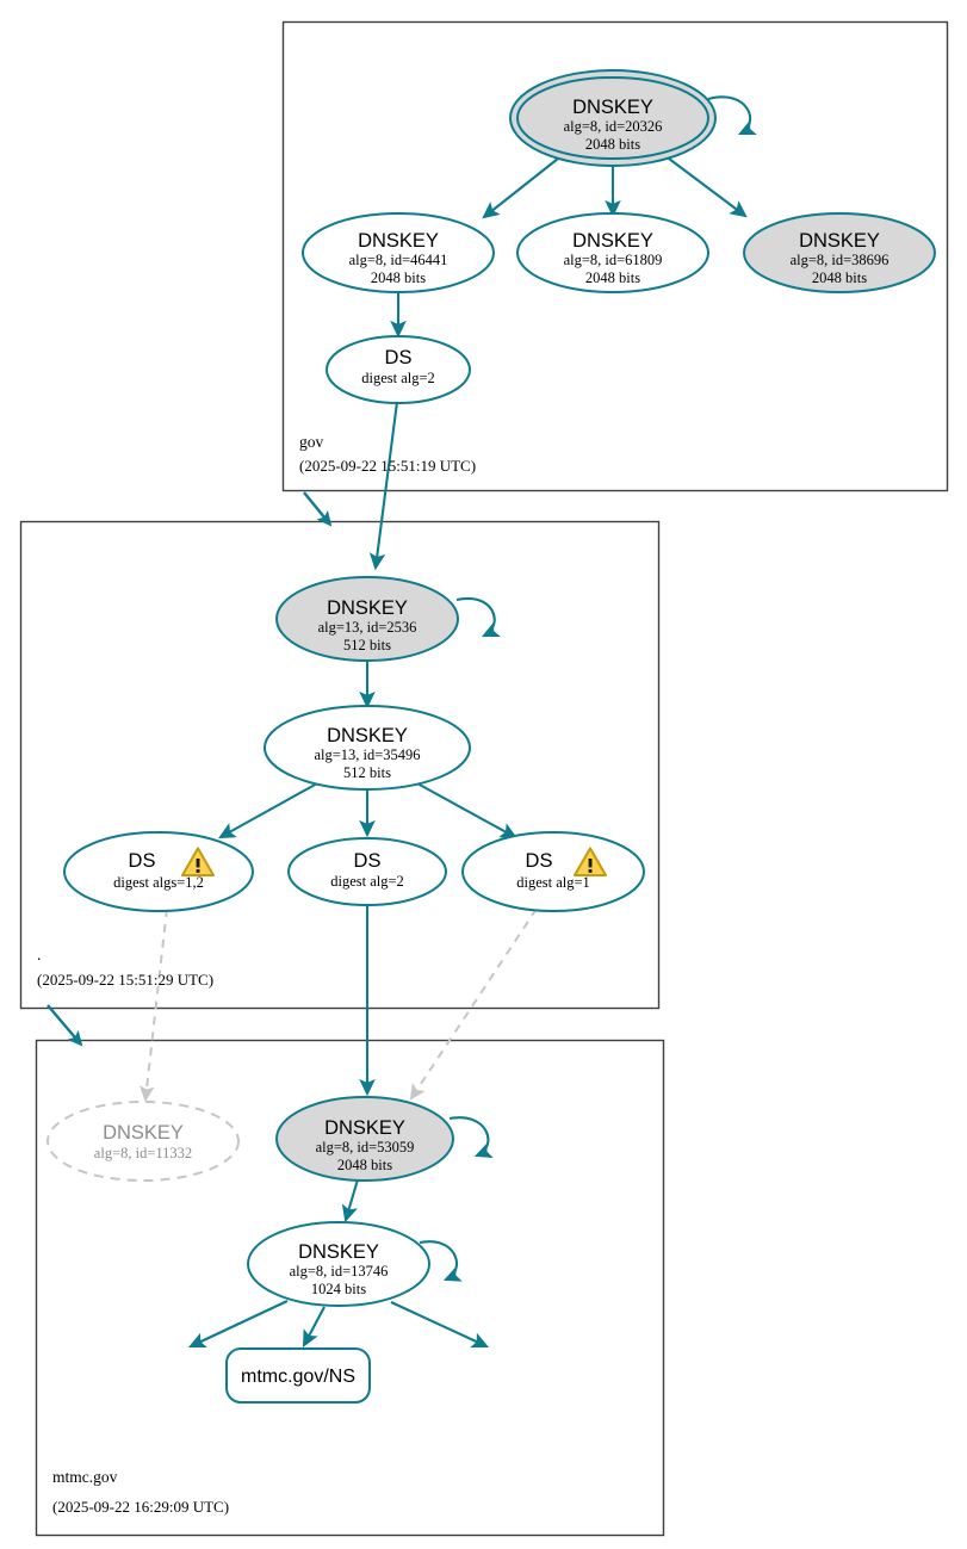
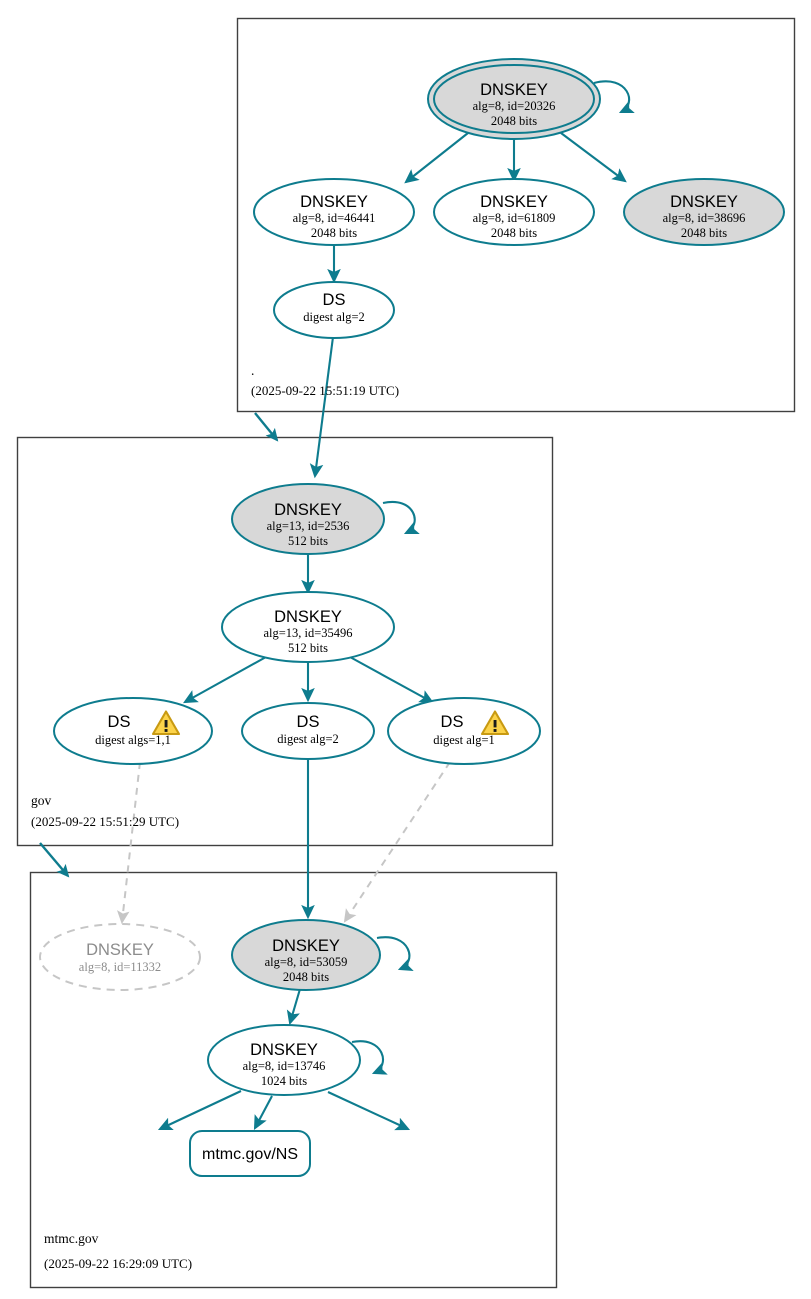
  DNSKEY
  alg=8, id=20326
  2048 bits
  DNSKEY
  alg=8, id=46441
  2048 bits
  DNSKEY
  alg=8, id=61809
  2048 bits
  DNSKEY
  alg=8, id=38696
  2048 bits
  DS
  digest alg=2
- gov
+ .
  (2025-09-22 15:51:19 UTC)
  DNSKEY
  alg=13, id=2536
  512 bits
  DNSKEY
  alg=13, id=35496
  512 bits
  DS
- digest algs=1,2
+ digest algs=1,1
  DS
  digest alg=2
  DS
  digest alg=1
- .
+ gov
  (2025-09-22 15:51:29 UTC)
  DNSKEY
  alg=8, id=11332
  DNSKEY
  alg=8, id=53059
  2048 bits
  DNSKEY
  alg=8, id=13746
  1024 bits
  mtmc.gov/NS
  mtmc.gov
  (2025-09-22 16:29:09 UTC)
